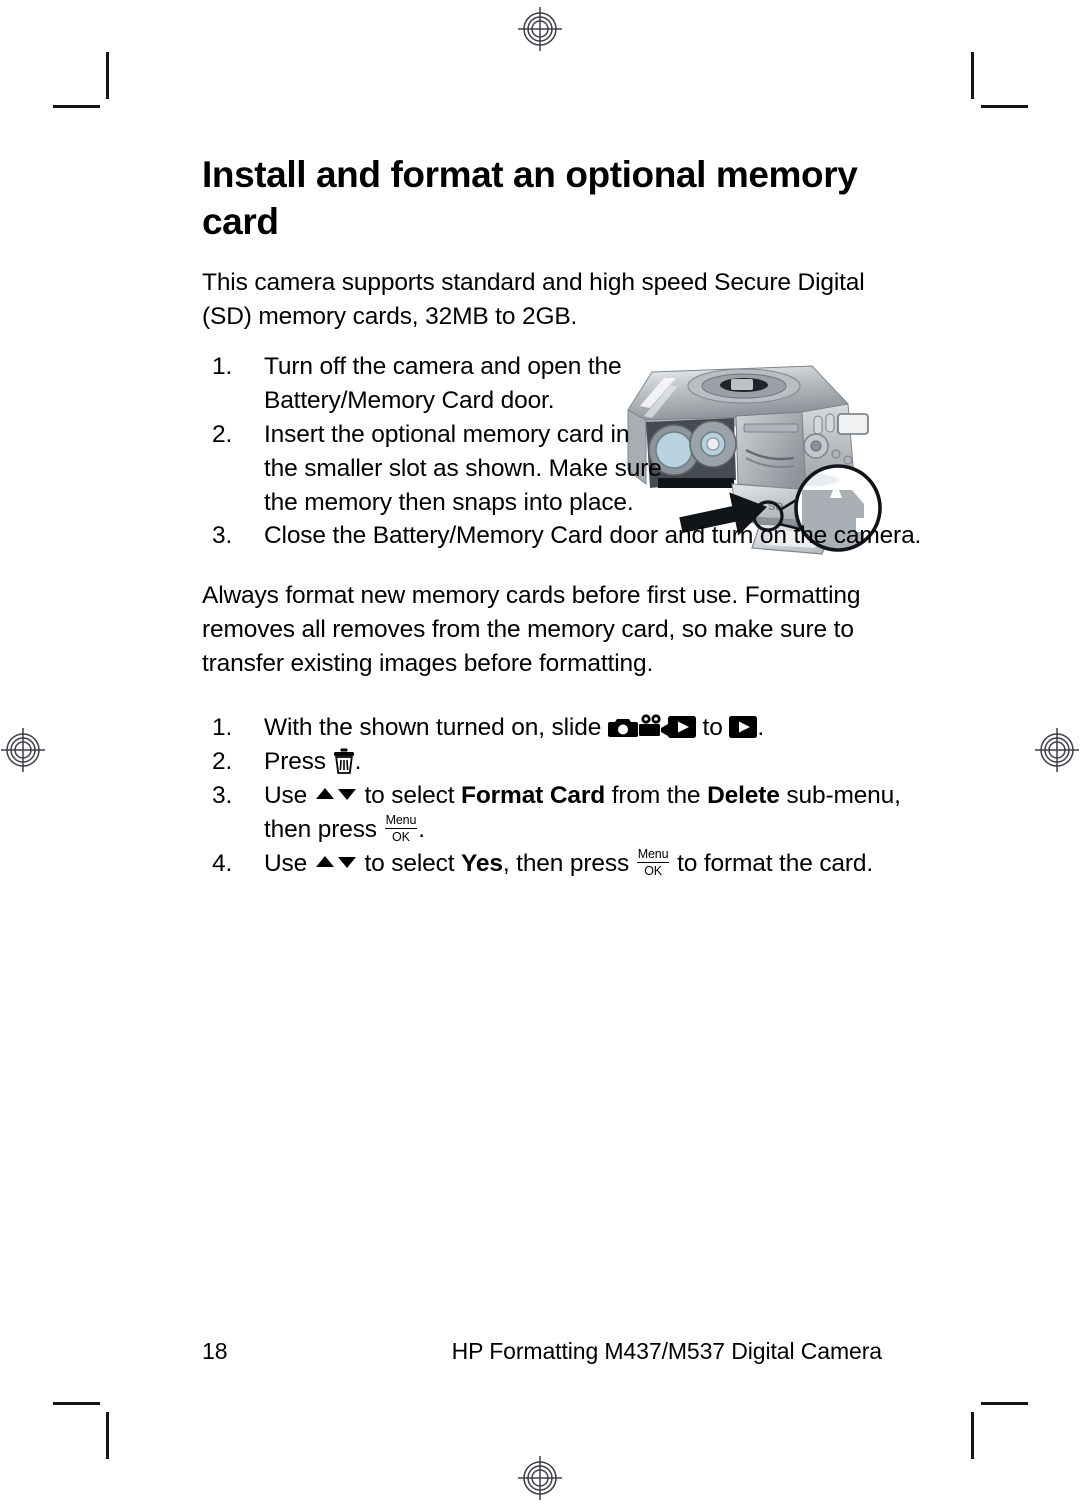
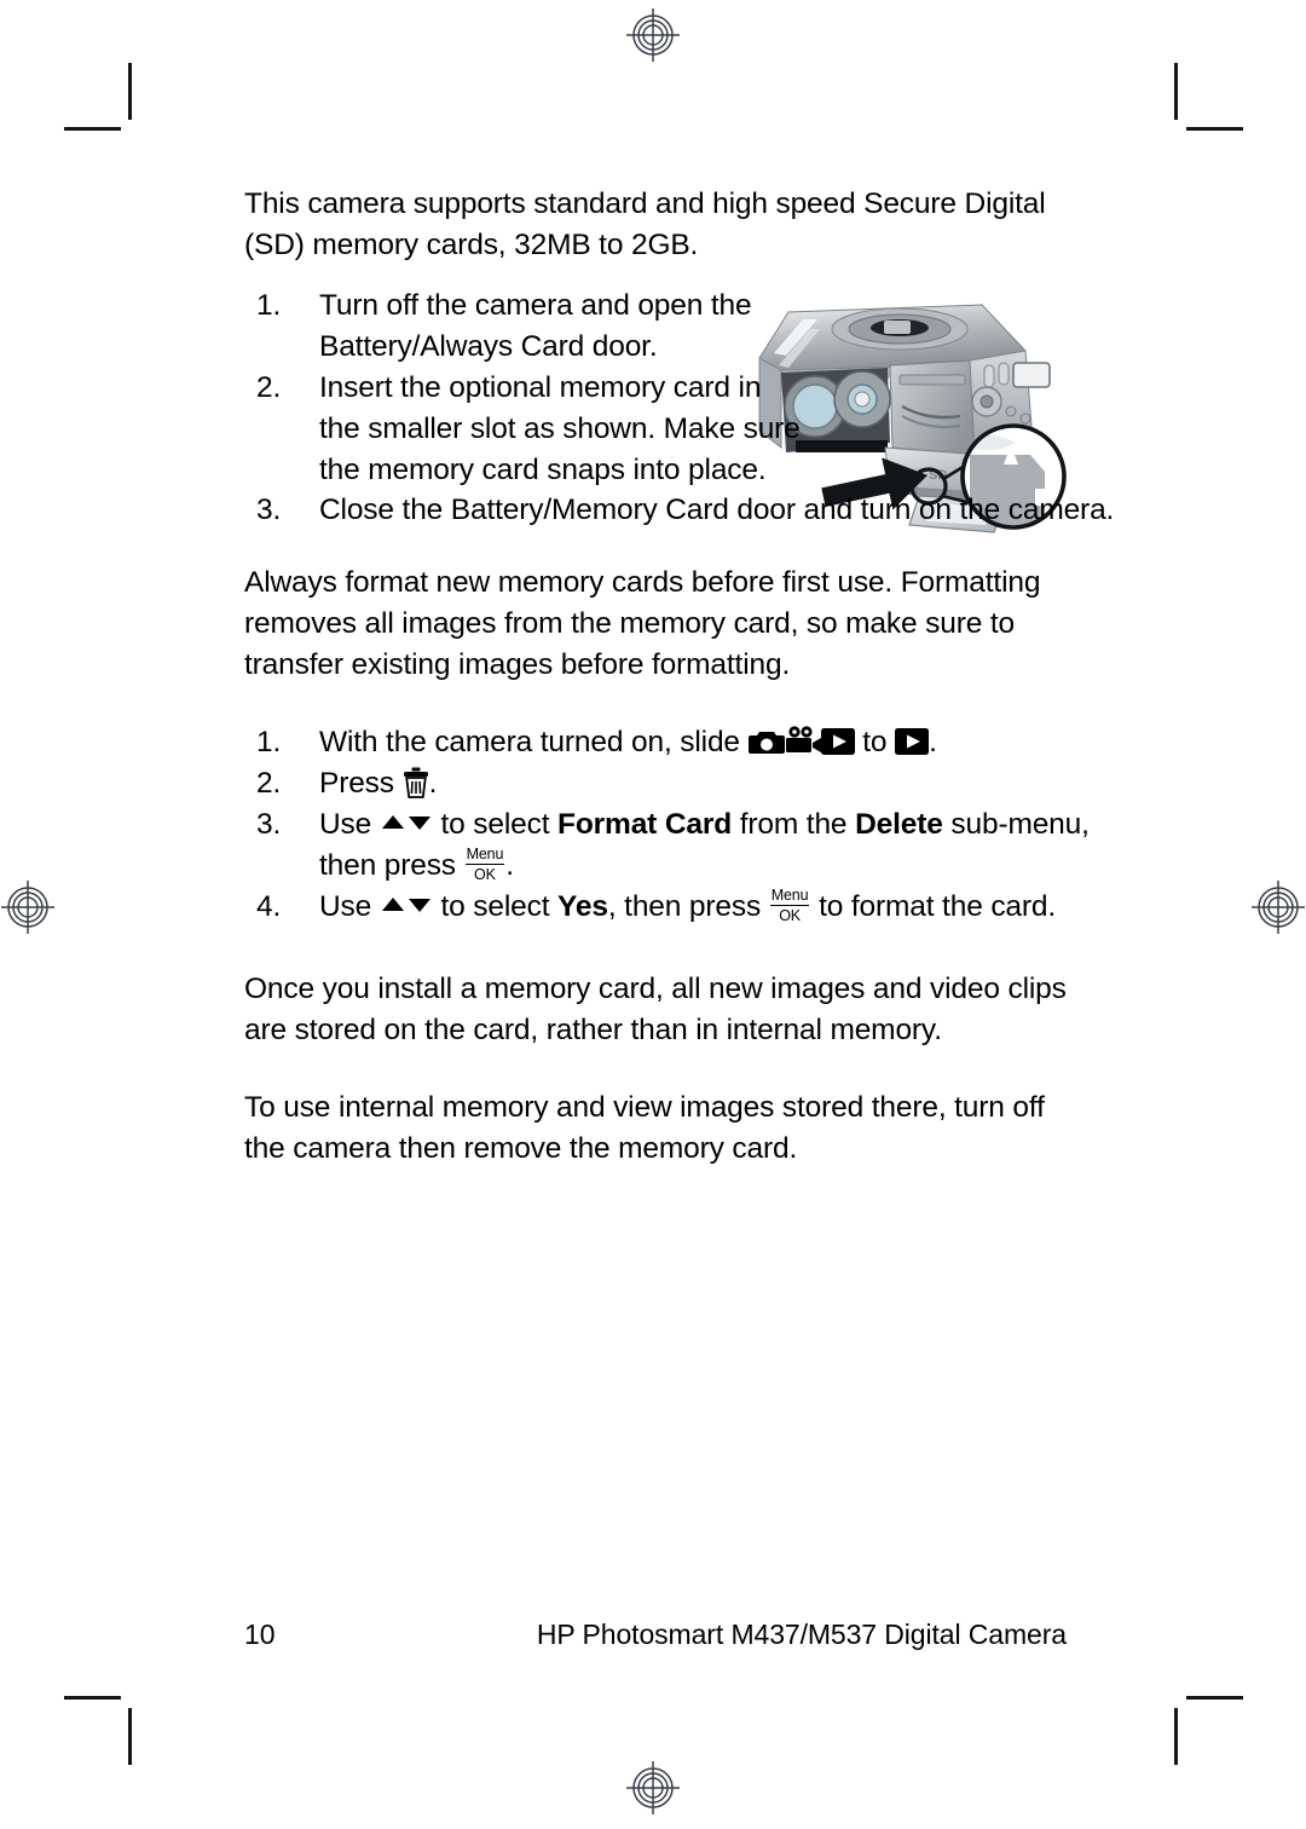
- Install and format an optional memory card
  This camera supports standard and high speed Secure Digital (SD) memory cards, 32MB to 2GB.
  1.
- Turn off the camera and open the Battery/Memory Card door.
+ Turn off the camera and open the Battery/Always Card door.
  2.
- Insert the optional memory card in the smaller slot as shown. Make sure the memory then snaps into place.
+ Insert the optional memory card in the smaller slot as shown. Make sure the memory card snaps into place.
  3.
  Close the Battery/Memory Card door and turn on the camera.
- Always format new memory cards before first use. Formatting removes all removes from the memory card, so make sure to transfer existing images before formatting.
+ Always format new memory cards before first use. Formatting removes all images from the memory card, so make sure to transfer existing images before formatting.
  1.
- With the shown turned on, slide to .
+ With the camera turned on, slide to .
  2.
  Press .
  3.
  Use to select Format Card from the Delete sub-menu, then press
  Menu
  OK
  .
  4.
  Use to select Yes, then press
  Menu
  OK
  to format the card.
+ Once you install a memory card, all new images and video clips are stored on the card, rather than in internal memory.
+ To use internal memory and view images stored there, turn off the camera then remove the memory card.
- 18
+ 10
- HP Formatting M437/M537 Digital Camera
+ HP Photosmart M437/M537 Digital Camera
